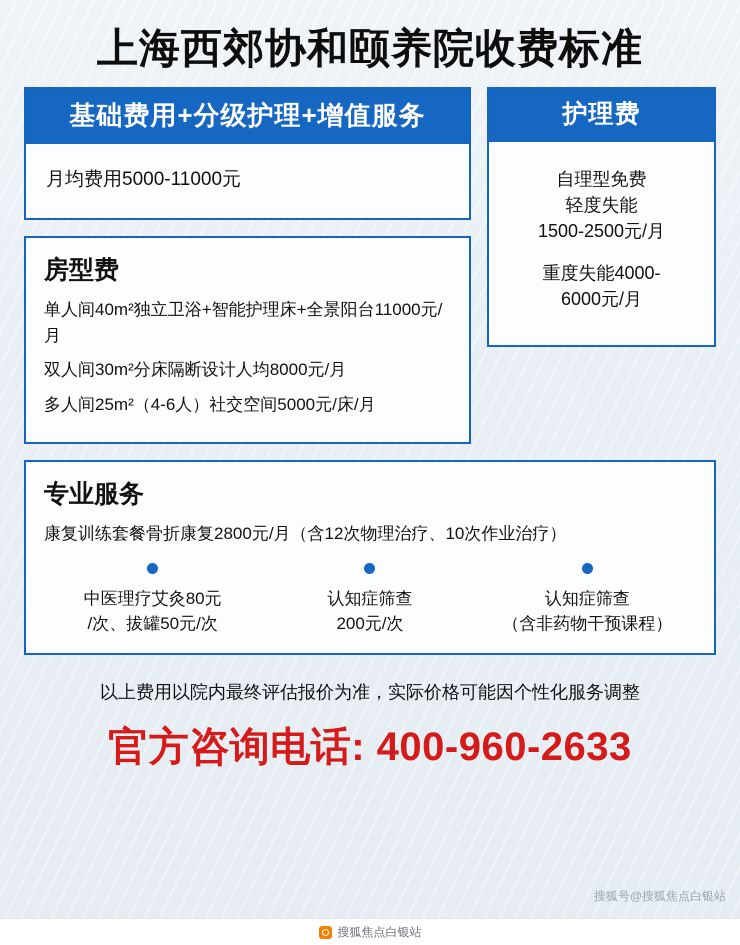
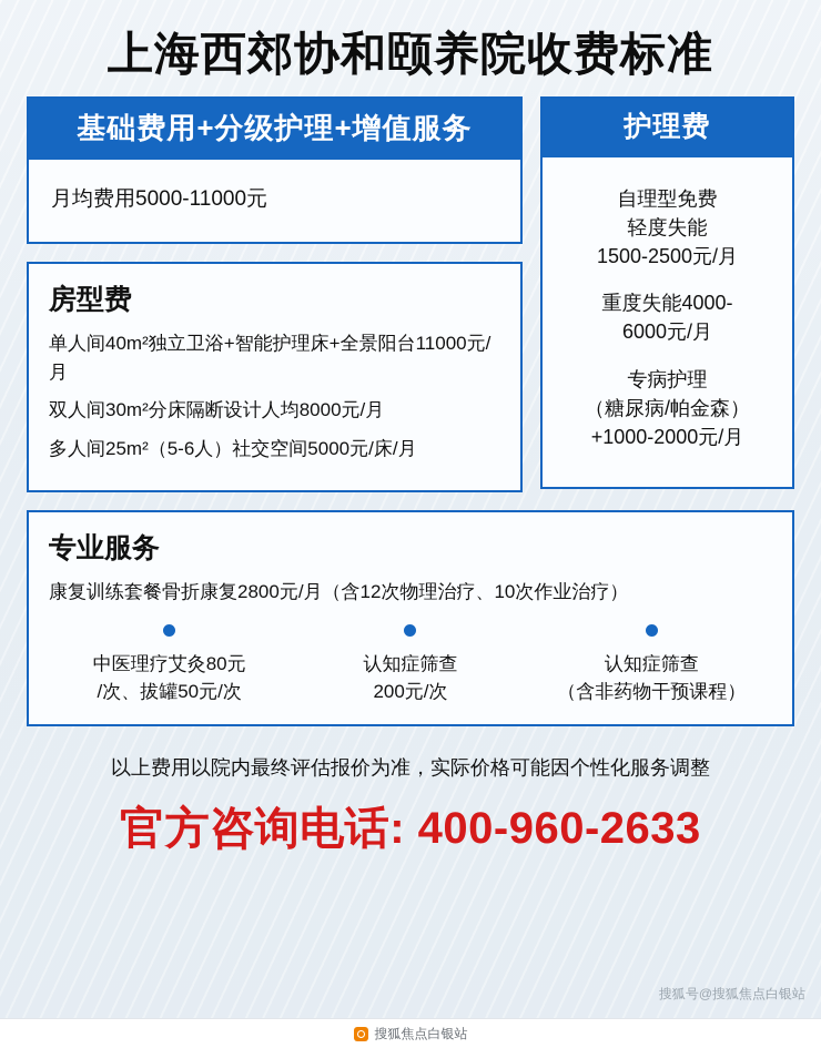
  上海西郊协和颐养院收费标准
  基础费用+分级护理+增值服务
  月均费用5000-11000元
  房型费
  单人间40m²独立卫浴+智能护理床+全景阳台11000元/月
  双人间30m²分床隔断设计人均8000元/月
- 多人间25m²（4-6人）社交空间5000元/床/月
+ 多人间25m²（5-6人）社交空间5000元/床/月
  护理费
  自理型免费
  轻度失能
  1500-2500元/月
  重度失能4000-
  6000元/月
+ 专病护理
+ （糖尿病/帕金森）
+ +1000-2000元/月
  专业服务
  康复训练套餐骨折康复2800元/月（含12次物理治疗、10次作业治疗）
  中医理疗艾灸80元
  /次、拔罐50元/次
  认知症筛查
  200元/次
  认知症筛查
  （含非药物干预课程）
  以上费用以院内最终评估报价为准，实际价格可能因个性化服务调整
  官方咨询电话: 400-960-2633
  搜狐号@搜狐焦点白银站
  搜狐焦点白银站
